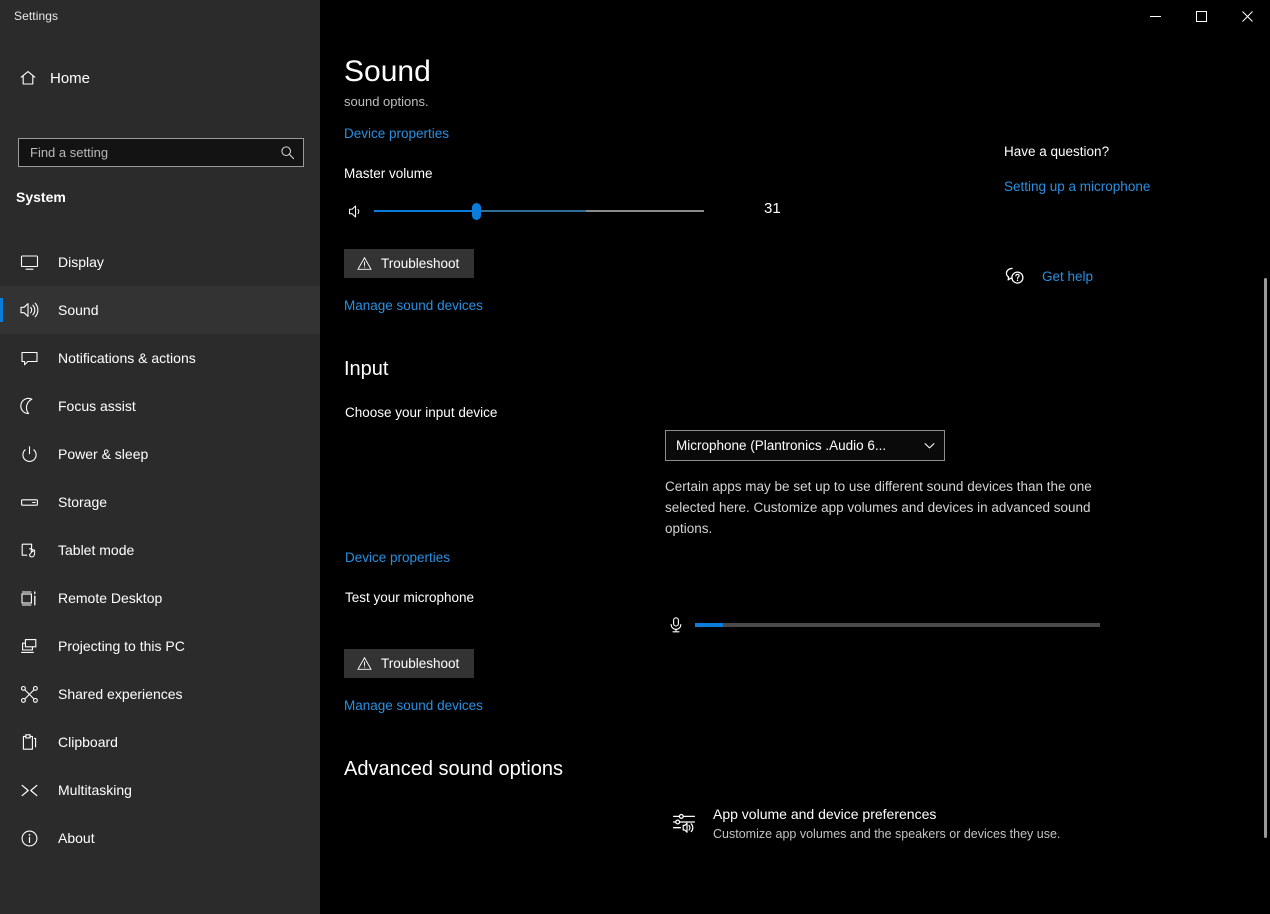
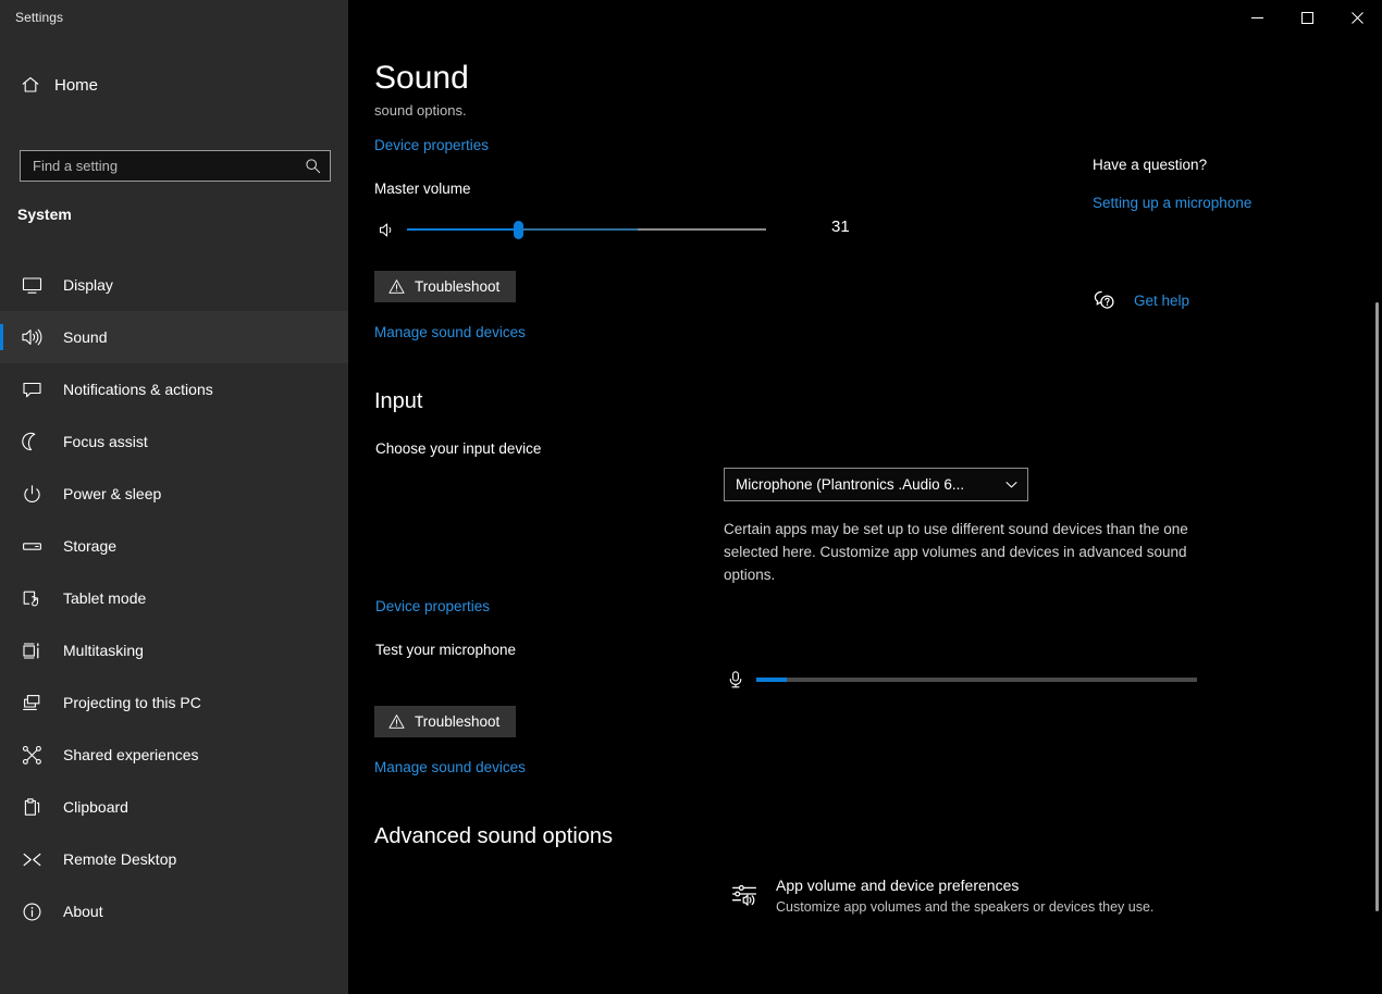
  Settings
  Home
  Find a setting
  System
  Display
  Sound
  Notifications & actions
  Focus assist
  Power & sleep
  Storage
  Tablet mode
- Remote Desktop
+ Multitasking
  Projecting to this PC
  Shared experiences
  Clipboard
- Multitasking
+ Remote Desktop
  About
  Sound
  sound options.
  Device properties
  Master volume
  31
  Troubleshoot
  Manage sound devices
  Input
  Choose your input device
  Microphone (Plantronics .Audio 6...
  Certain apps may be set up to use different sound devices than the one selected here. Customize app volumes and devices in advanced sound options.
  Device properties
  Test your microphone
  Troubleshoot
  Manage sound devices
  Advanced sound options
  App volume and device preferences
  Customize app volumes and the speakers or devices they use.
  Have a question?
  Setting up a microphone
  Get help
